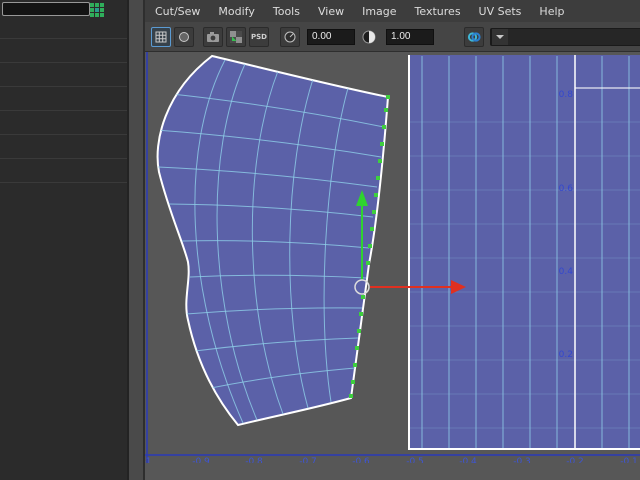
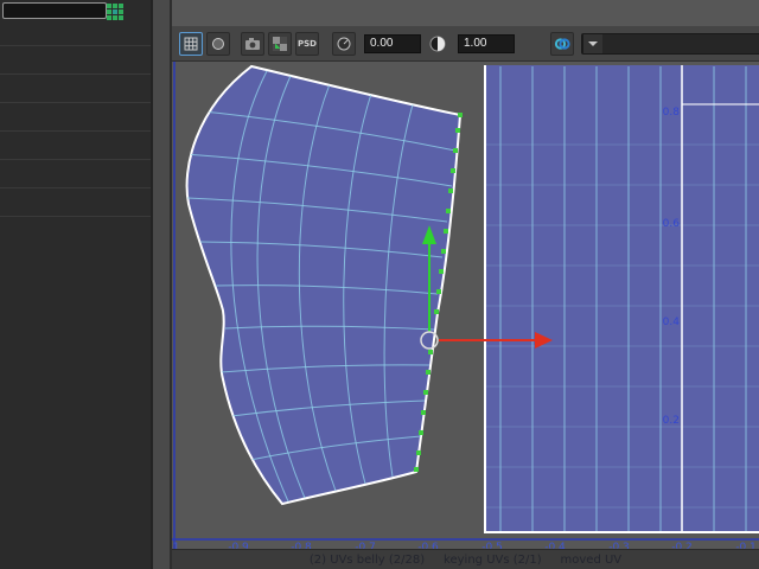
- Cut/Sew
- Modify
- Tools
- View
- Image
- Textures
- UV Sets
- Help
  PSD
  0.00
  1.00
  -1
  -0.9
  -0.8
  -0.7
  -0.6
  -0.5
  -0.4
  -0.3
  -0.2
  -0.1
  0.8
  0.6
  0.4
  0.2
+ (2) UVs belly (2/28) keying UVs (2/1) moved UV
